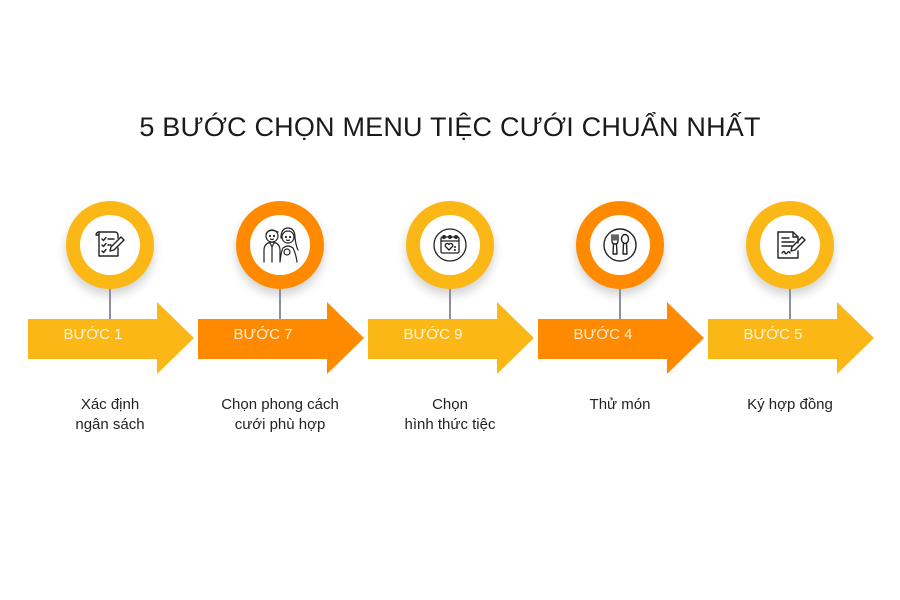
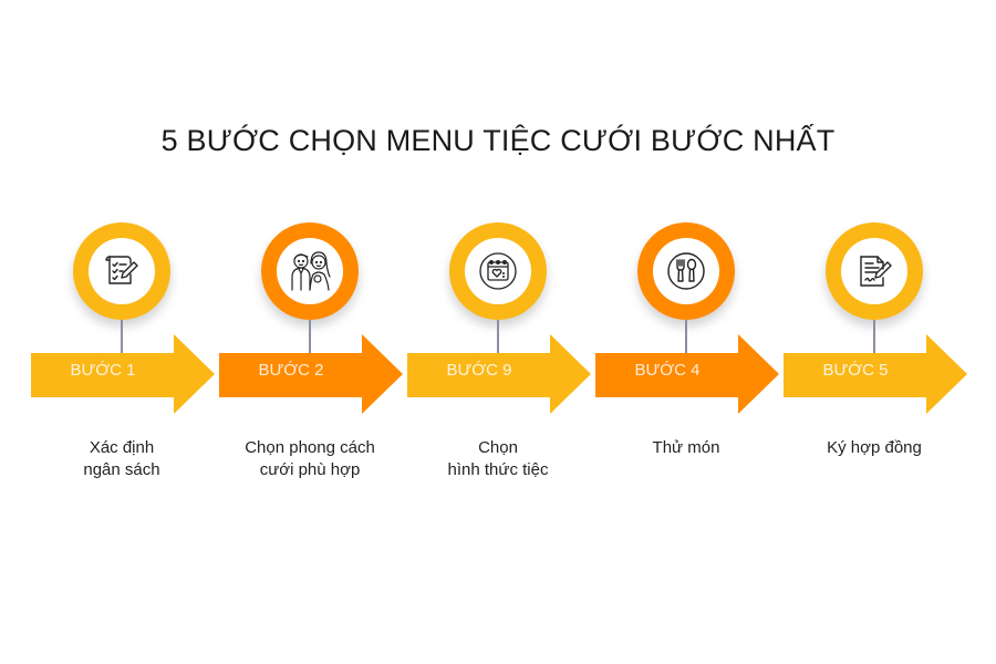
- 5 BƯỚC CHỌN MENU TIỆC CƯỚI CHUẨN NHẤT
+ 5 BƯỚC CHỌN MENU TIỆC CƯỚI BƯỚC NHẤT
  BƯỚC 1
  Xác định
  ngân sách
- BƯỚC 7
+ BƯỚC 2
  Chọn phong cách
  cưới phù hợp
  BƯỚC 9
  Chọn
  hình thức tiệc
  BƯỚC 4
  Thử món
  BƯỚC 5
  Ký hợp đồng
